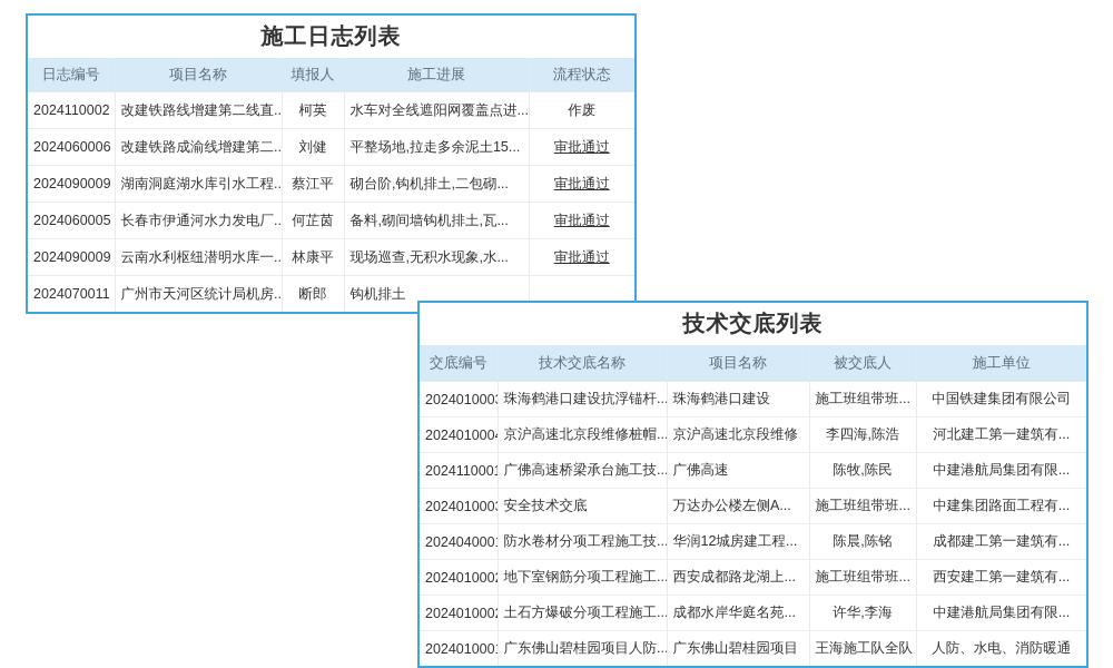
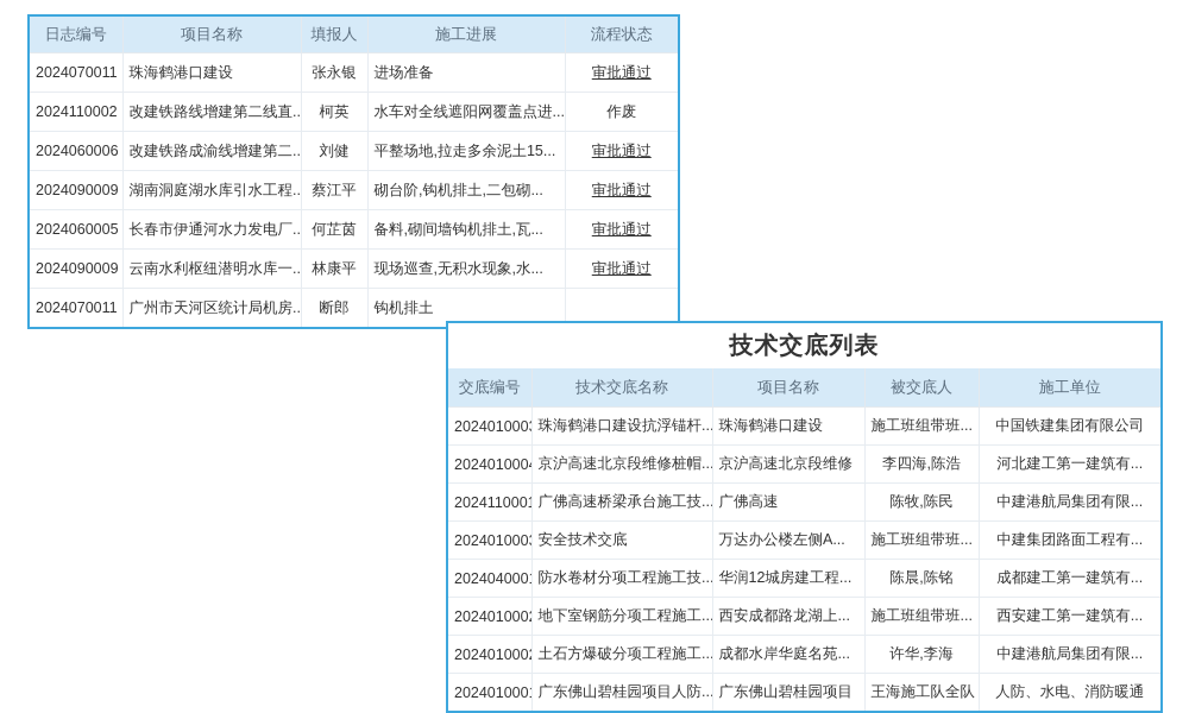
- 施工日志列表
  日志编号	项目名称	填报人	施工进展	流程状态
+ 2024070011	珠海鹤港口建设	张永银	进场准备	审批通过
  2024110002	改建铁路线增建第二线直..	柯英	水车对全线遮阳网覆盖点进...	作废
  2024060006	改建铁路成渝线增建第二..	刘健	平整场地,拉走多余泥土15...	审批通过
  2024090009	湖南洞庭湖水库引水工程..	蔡江平	砌台阶,钩机排土,二包砌...	审批通过
  2024060005	长春市伊通河水力发电厂..	何芷茵	备料,砌间墙钩机排土,瓦...	审批通过
  2024090009	云南水利枢纽潜明水库一..	林康平	现场巡查,无积水现象,水...	审批通过
  2024070011	广州市天河区统计局机房..	断郎	钩机排土
  技术交底列表
  交底编号	技术交底名称	项目名称	被交底人	施工单位
  202401000	珠海鹤港口建设抗浮锚杆...	珠海鹤港口建设	施工班组带班...	中国铁建集团有限公司
  202401000	京沪高速北京段维修桩帽...	京沪高速北京段维修	李四海,陈浩	河北建工第一建筑有...
  202411000	广佛高速桥梁承台施工技...	广佛高速	陈牧,陈民	中建港航局集团有限...
  202401000	安全技术交底	万达办公楼左侧A...	施工班组带班...	中建集团路面工程有...
  202404000	防水卷材分项工程施工技...	华润12城房建工程...	陈晨,陈铭	成都建工第一建筑有...
  202401000	地下室钢筋分项工程施工...	西安成都路龙湖上...	施工班组带班...	西安建工第一建筑有...
  202401000	土石方爆破分项工程施工...	成都水岸华庭名苑...	许华,李海	中建港航局集团有限...
  202401000	广东佛山碧桂园项目人防...	广东佛山碧桂园项目	王海施工队全队	人防、水电、消防暖通
